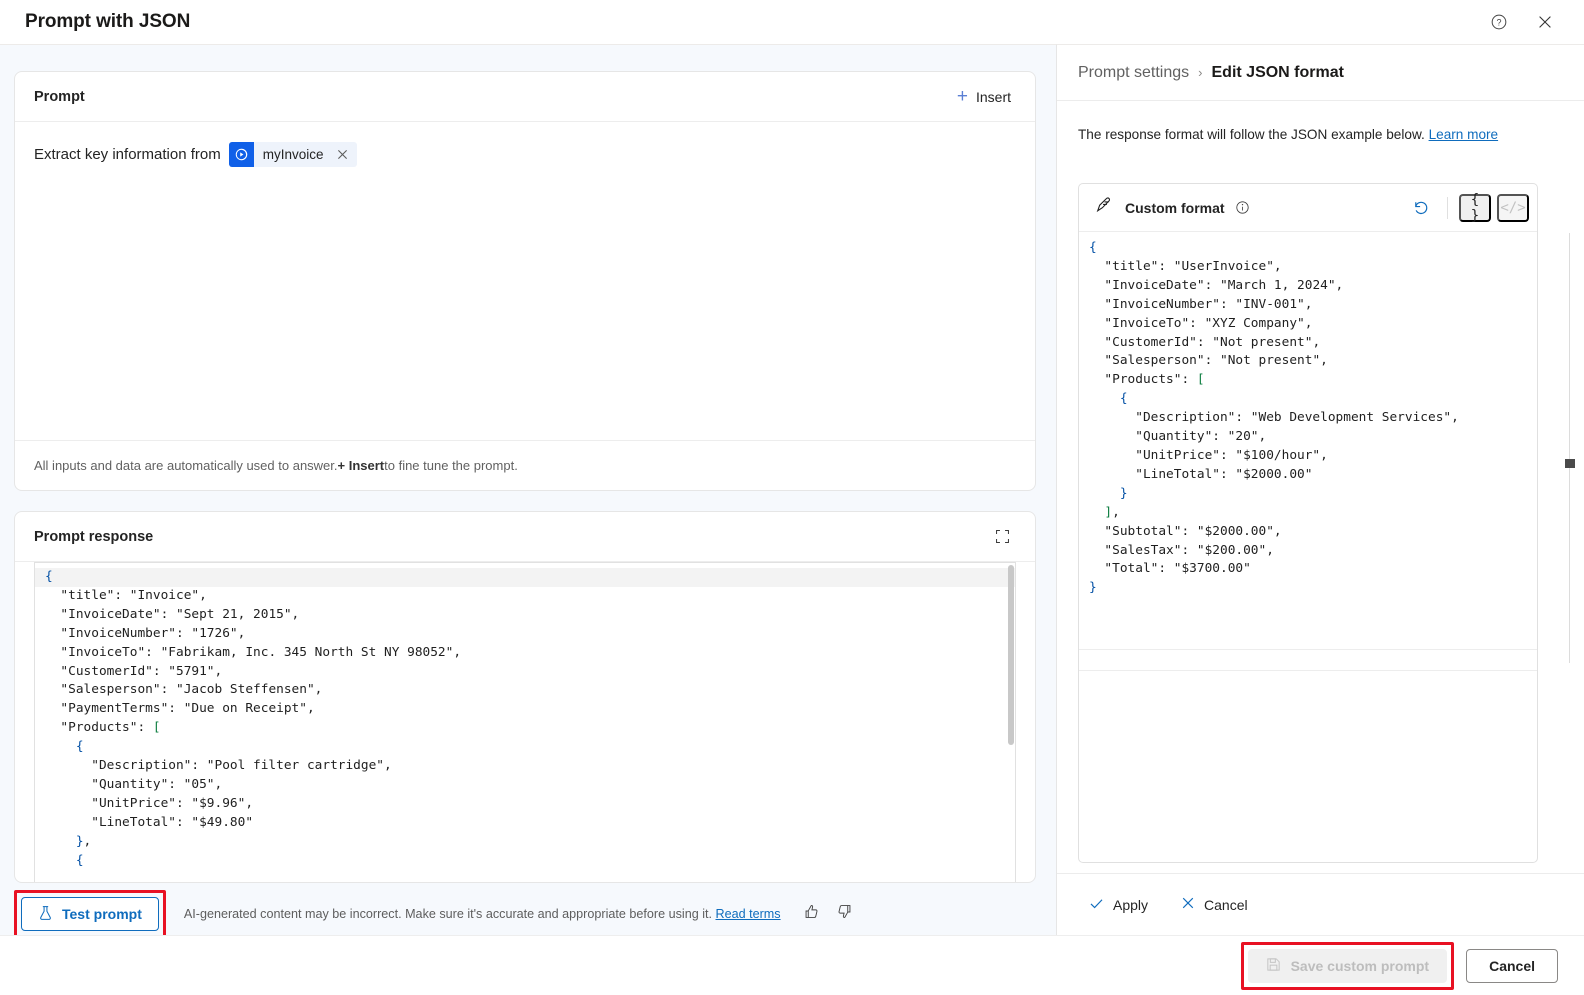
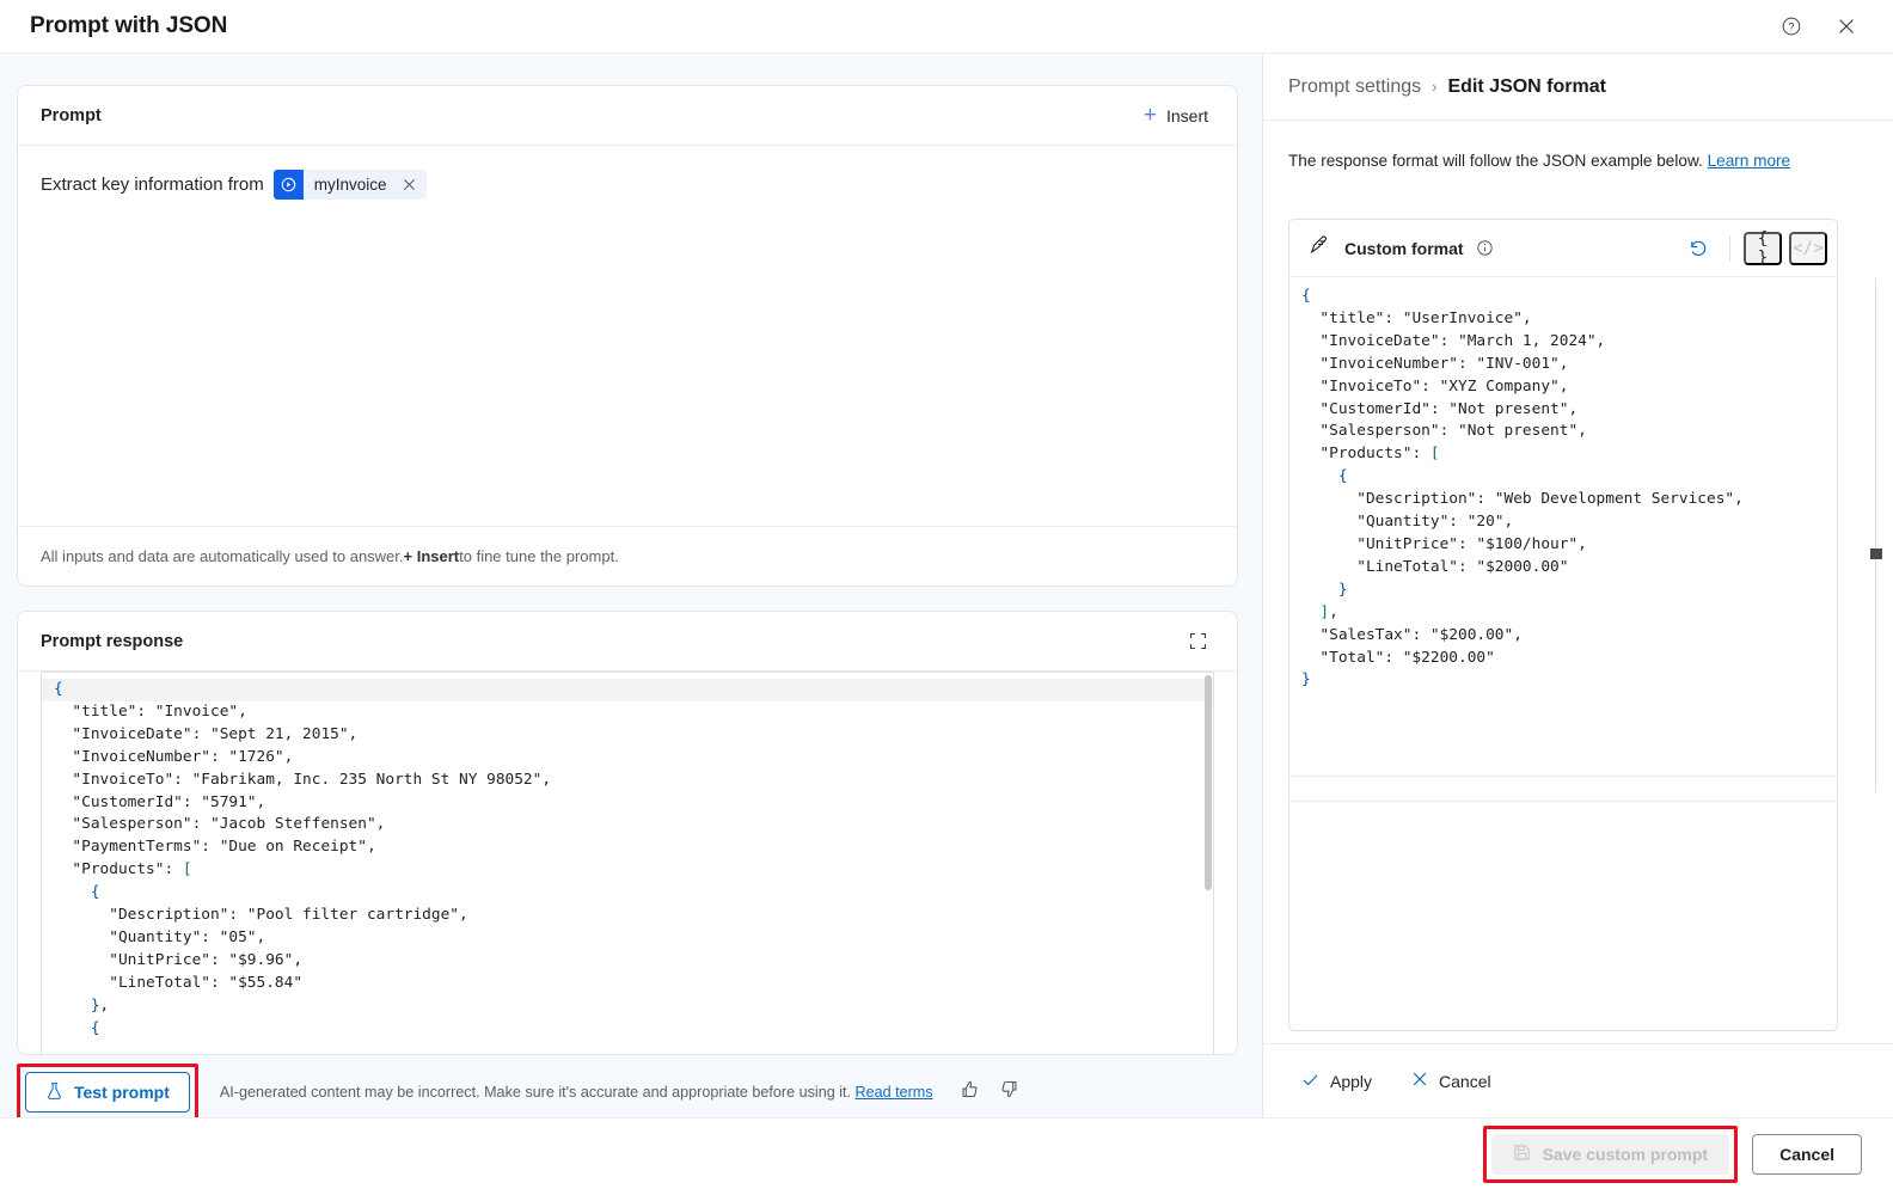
  Prompt with JSON
  ?
  Prompt
  +
  Insert
  Extract key information from
  myInvoice
  All inputs and data are automatically used to answer.
  + Insert
  to fine tune the prompt.
  Prompt response
  {
  "title": "Invoice",
  "InvoiceDate": "Sept 21, 2015",
  "InvoiceNumber": "1726",
- "InvoiceTo": "Fabrikam, Inc. 345 North St NY 98052",
+ "InvoiceTo": "Fabrikam, Inc. 235 North St NY 98052",
  "CustomerId": "5791",
  "Salesperson": "Jacob Steffensen",
  "PaymentTerms": "Due on Receipt",
  "Products": [
  {
  "Description": "Pool filter cartridge",
  "Quantity": "05",
  "UnitPrice": "$9.96",
- "LineTotal": "$49.80"
+ "LineTotal": "$55.84"
  },
  {
  Test prompt
  AI-generated content may be incorrect. Make sure it's accurate and appropriate before using it. Read terms
  Prompt settings
  ›
  Edit JSON format
  The response format will follow the JSON example below. Learn more
  Custom format
  { }
  </>
  {
  "title": "UserInvoice",
  "InvoiceDate": "March 1, 2024",
  "InvoiceNumber": "INV-001",
  "InvoiceTo": "XYZ Company",
  "CustomerId": "Not present",
  "Salesperson": "Not present",
  "Products": [
  {
  "Description": "Web Development Services",
  "Quantity": "20",
  "UnitPrice": "$100/hour",
  "LineTotal": "$2000.00"
  }
  ],
- "Subtotal": "$2000.00",
  "SalesTax": "$200.00",
- "Total": "$3700.00"
+ "Total": "$2200.00"
  }
  Apply
  Cancel
  Save custom prompt
  Cancel
